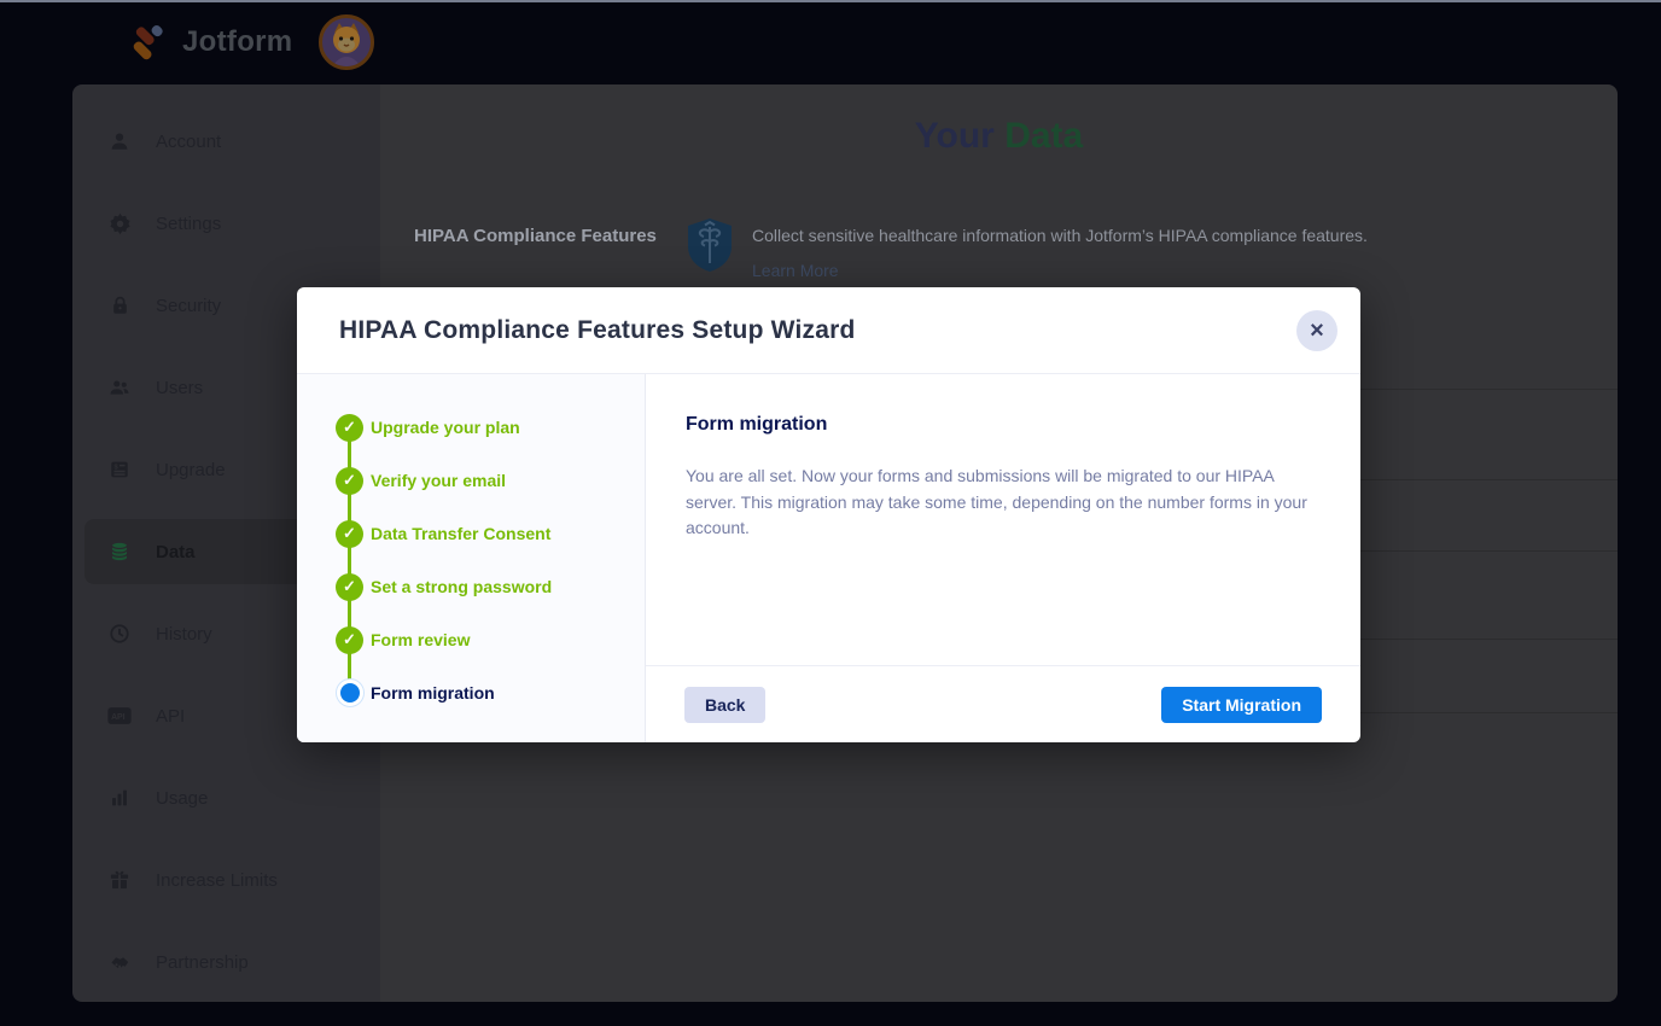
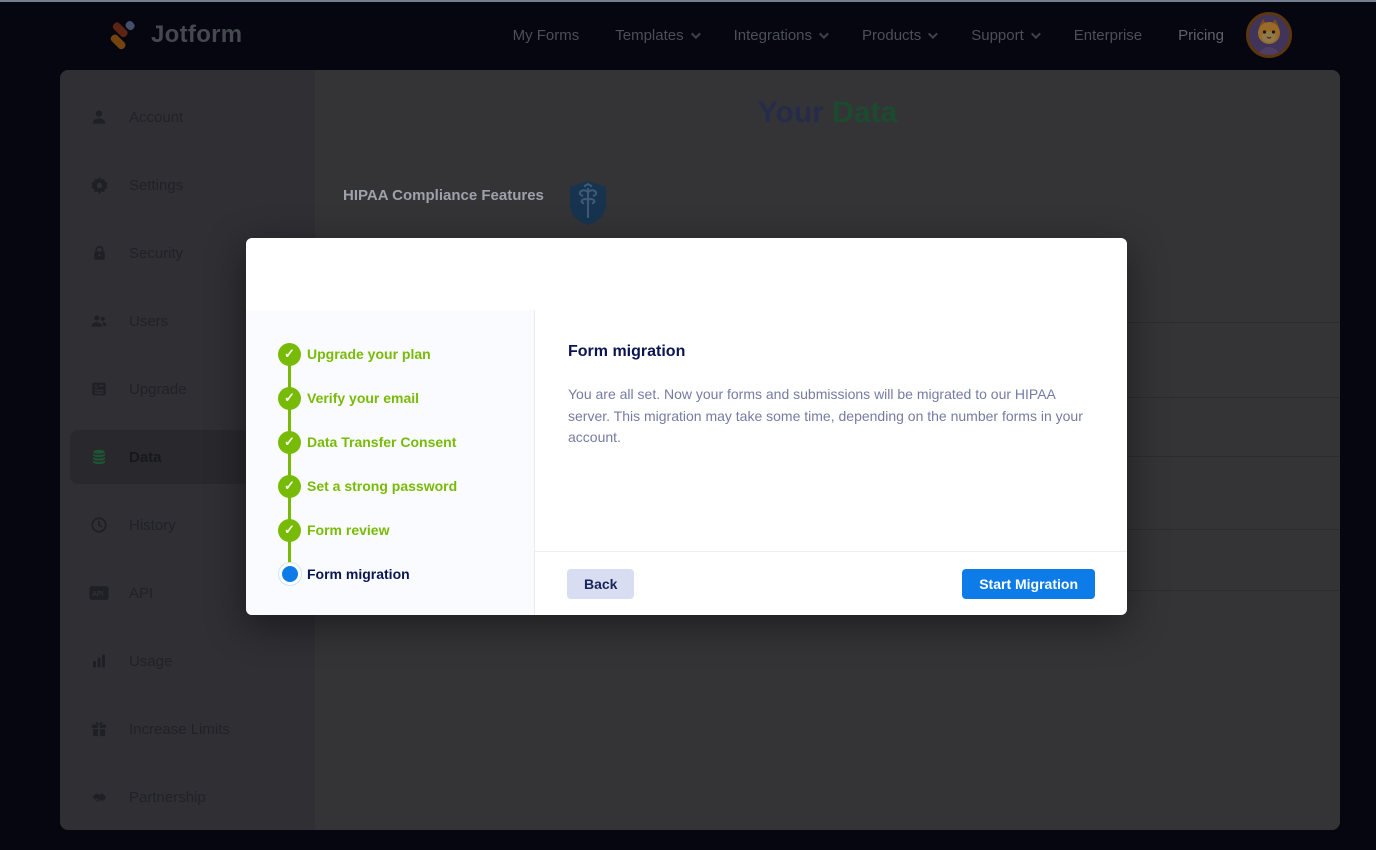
  Jotform
+ My Forms
+ Templates
+ Integrations
+ Products
+ Support
+ Enterprise
+ Pricing
  HIPAA Compliance Features
- Collect sensitive healthcare information with Jotform’s HIPAA compliance features.
- Learn More
- HIPAA Compliance Features Setup Wizard
- ×
  ✓
  Upgrade your plan
  ✓
  Verify your email
  ✓
  Data Transfer Consent
  ✓
  Set a strong password
  ✓
  Form review
  Form migration
  Form migration
  You are all set. Now your forms and submissions will be migrated to our HIPAA server. This migration may take some time, depending on the number forms in your account.
  Back
  Start Migration
